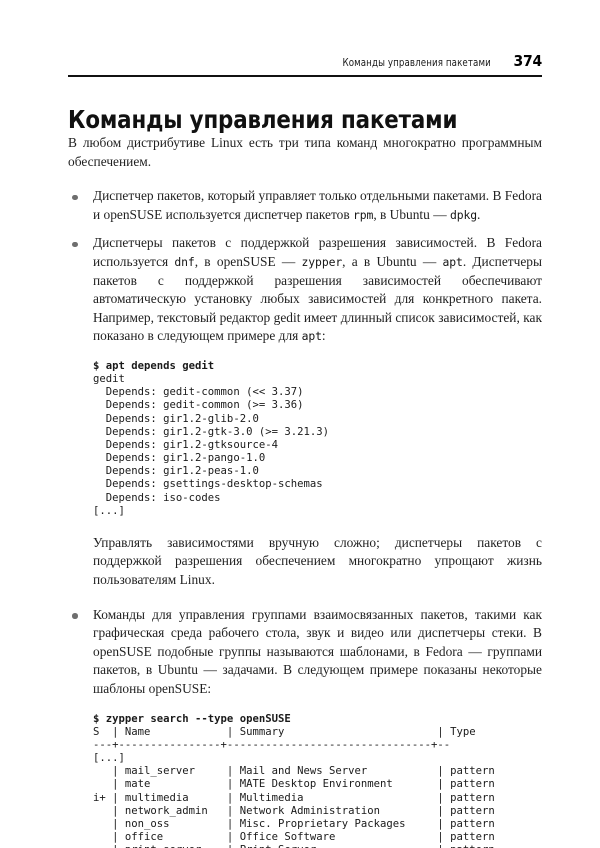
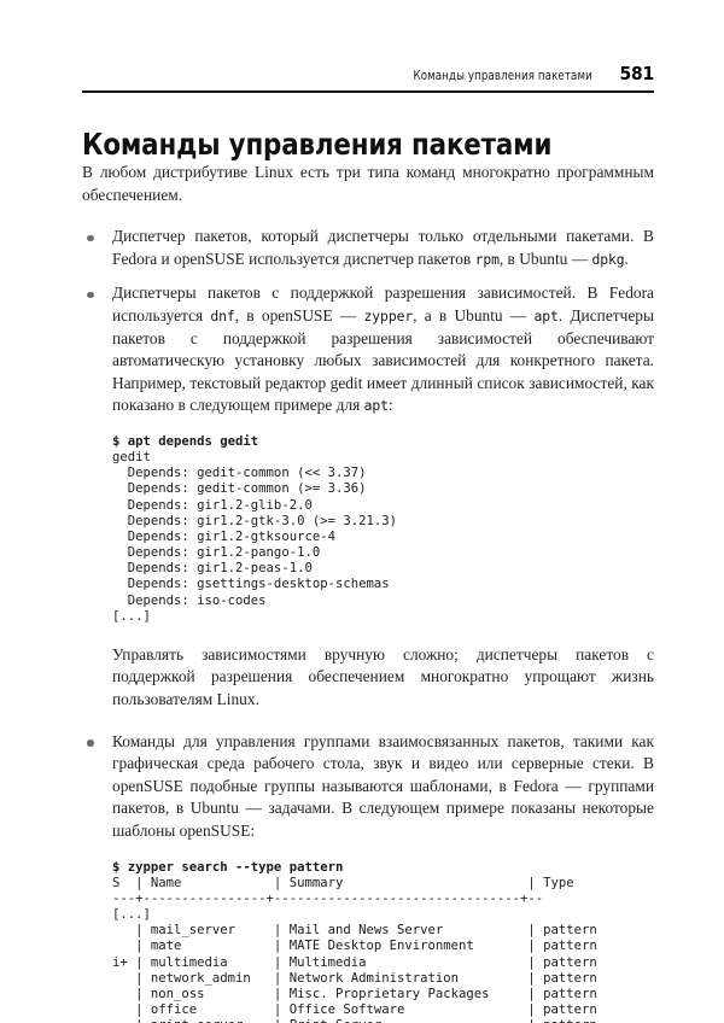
  Команды управления пакетами
- 374
+ 581
  Команды управления пакетами
  В любом дистрибутиве Linux есть три типа команд многократно программным обеспечением.
- Диспетчер пакетов, который управляет только отдельными пакетами. В Fedora и openSUSE используется диспетчер пакетов rpm, в Ubuntu — dpkg.
+ Диспетчер пакетов, который диспетчеры только отдельными пакетами. В Fedora и openSUSE используется диспетчер пакетов rpm, в Ubuntu — dpkg.
  Диспетчеры пакетов с поддержкой разрешения зависимостей. В Fedora используется dnf, в openSUSE — zypper, а в Ubuntu — apt. Диспетчеры пакетов с поддержкой разрешения зависимостей обеспечивают автоматическую установку любых зависимостей для конкретного пакета. Например, текстовый редактор gedit имеет длинный список зависимостей, как показано в следующем примере для apt:
  $ apt depends gedit gedit
  Depends: gedit-common (<< 3.37)
  Depends: gedit-common (>= 3.36)
  Depends: gir1.2-glib-2.0
  Depends: gir1.2-gtk-3.0 (>= 3.21.3)
  Depends: gir1.2-gtksource-4
  Depends: gir1.2-pango-1.0
  Depends: gir1.2-peas-1.0
  Depends: gsettings-desktop-schemas
  Depends: iso-codes
  [...]
  Управлять зависимостями вручную сложно; диспетчеры пакетов с поддержкой разрешения обеспечением многократно упрощают жизнь пользователям Linux.
- Команды для управления группами взаимосвязанных пакетов, такими как графическая среда рабочего стола, звук и видео или диспетчеры стеки. В openSUSE подобные группы называются шаблонами, в Fedora — группами пакетов, в Ubuntu — задачами. В следующем примере показаны некоторые шаблоны openSUSE:
+ Команды для управления группами взаимосвязанных пакетов, такими как графическая среда рабочего стола, звук и видео или серверные стеки. В openSUSE подобные группы называются шаблонами, в Fedora — группами пакетов, в Ubuntu — задачами. В следующем примере показаны некоторые шаблоны openSUSE:
- $ zypper search --type openSUSE S | Name | Summary | Type
+ $ zypper search --type pattern S | Name | Summary | Type
  ---+----------------+--------------------------------+--
  [...]
  | mail_server | Mail and News Server | pattern
  | mate | MATE Desktop Environment | pattern
  i+ | multimedia | Multimedia | pattern
  | network_admin | Network Administration | pattern
  | non_oss | Misc. Proprietary Packages | pattern
  | office | Office Software | pattern
